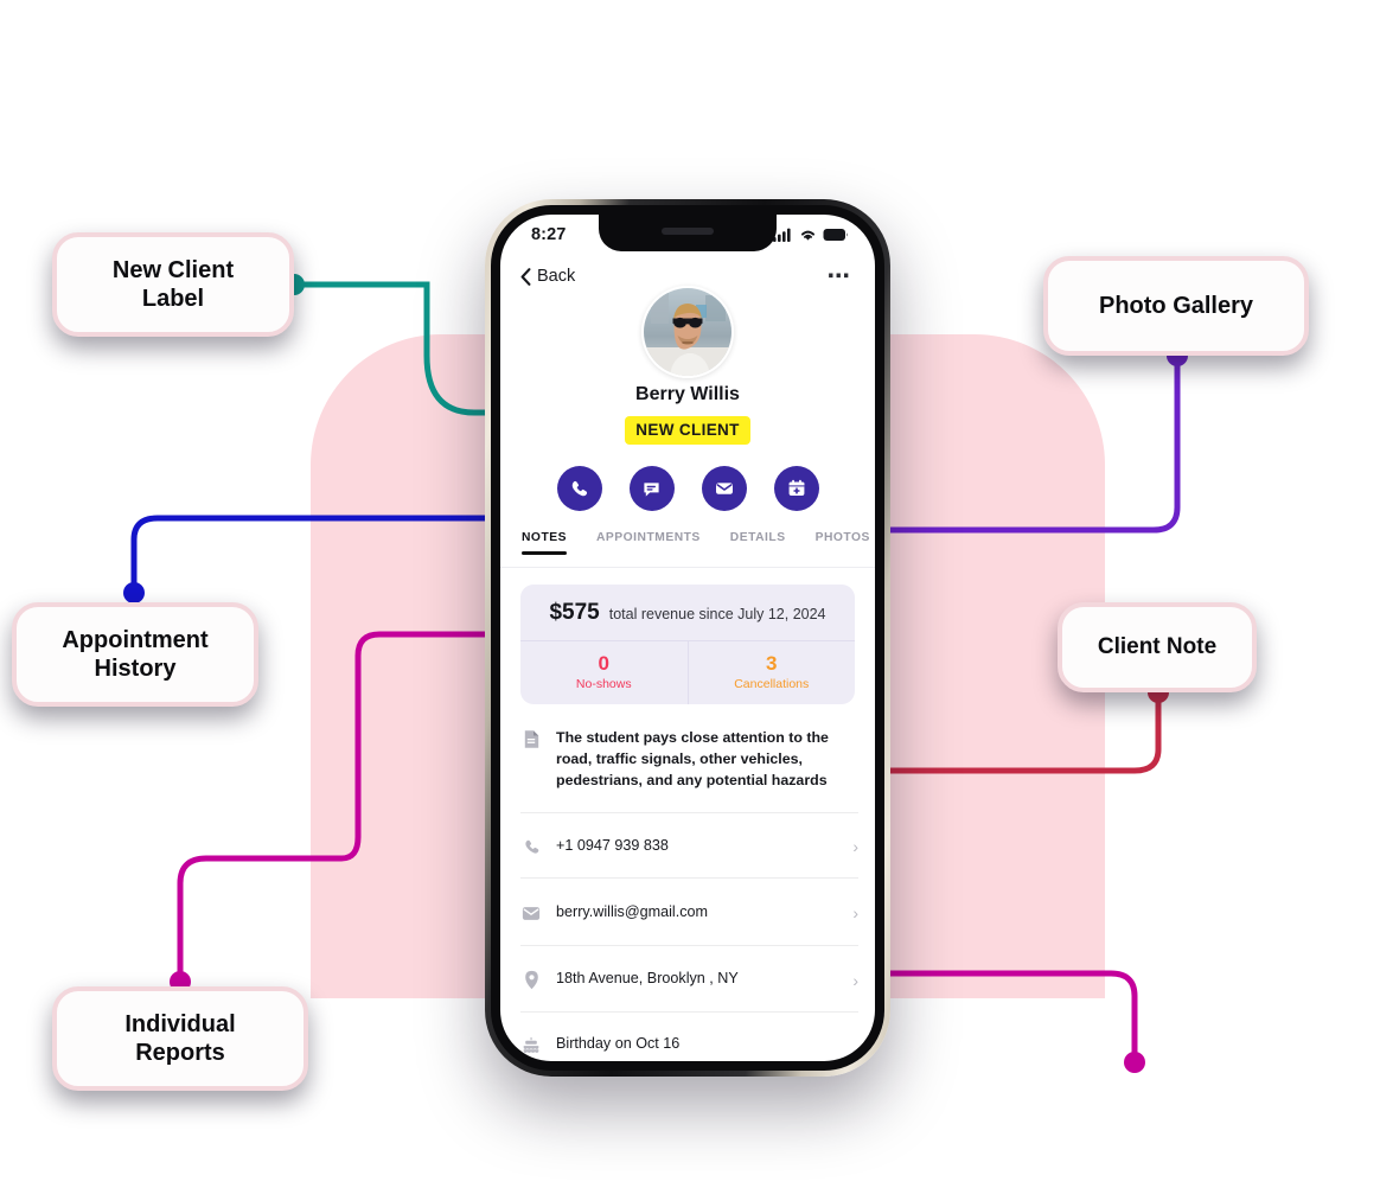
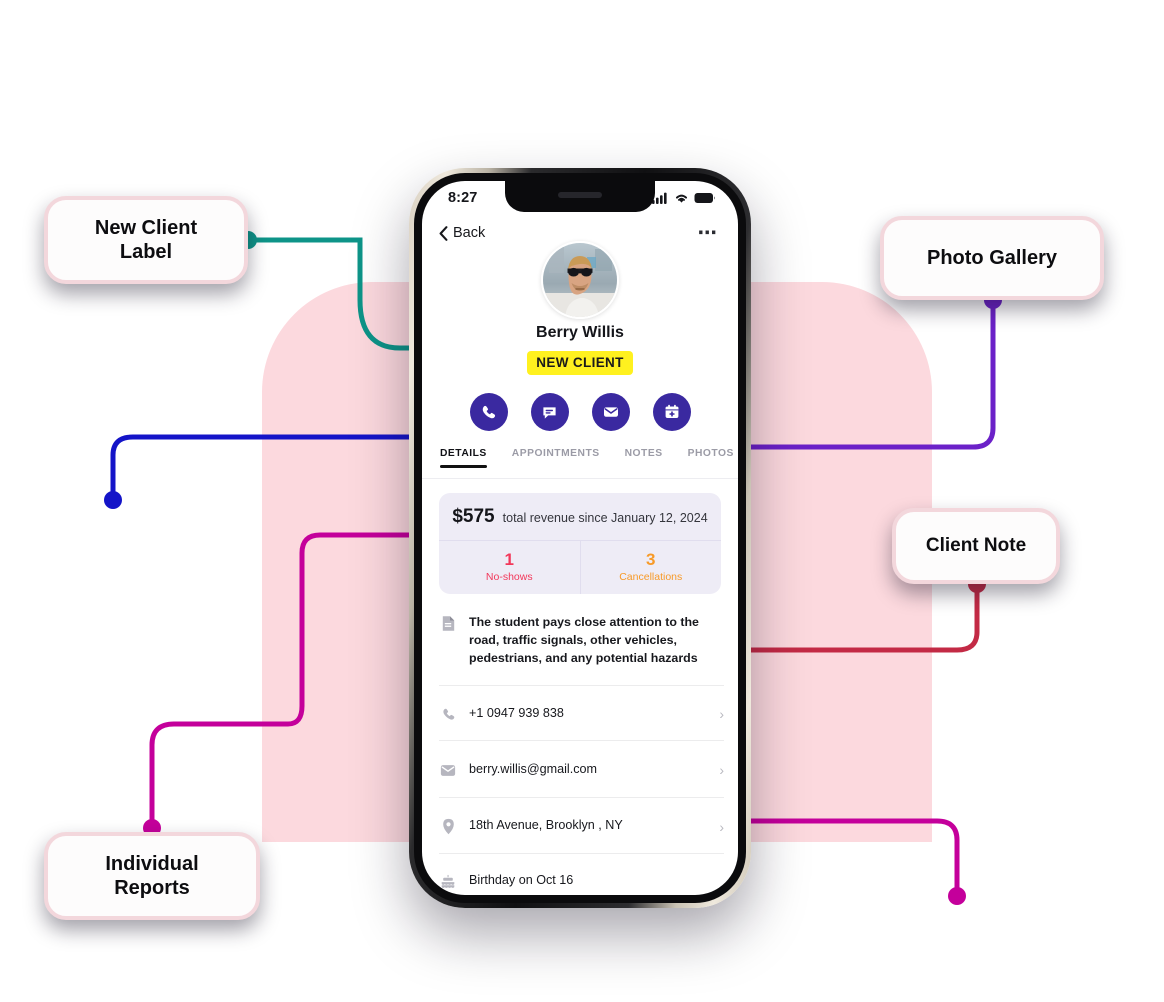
  8:27
  Back
  ⋯
  Berry Willis
  NEW CLIENT
- NOTES
+ DETAILS
  APPOINTMENTS
- DETAILS
+ NOTES
  PHOTOS
  $575
- total revenue since July 12, 2024
+ total revenue since January 12, 2024
- 0
+ 1
  No-shows
  3
  Cancellations
  The student pays close attention to the road, traffic signals, other vehicles, pedestrians, and any potential hazards
  +1 0947 939 838
  ›
  berry.willis@gmail.com
  ›
  18th Avenue, Brooklyn , NY
  ›
  Birthday on Oct 16
  New Client
  Label
- Appointment
- History
  Individual
  Reports
  Photo Gallery
  Client Note
